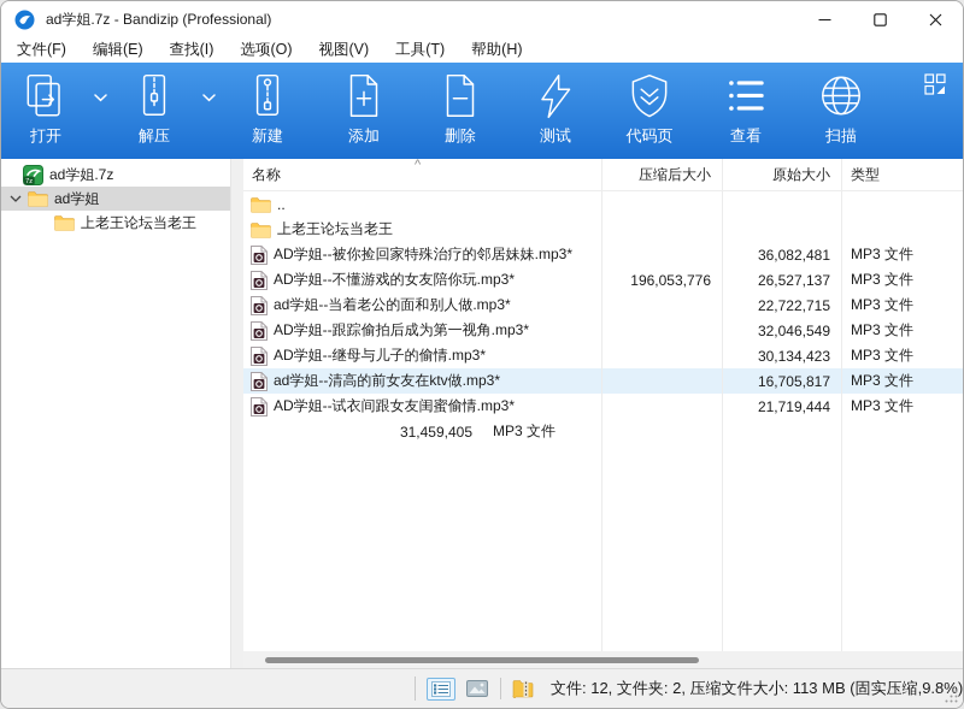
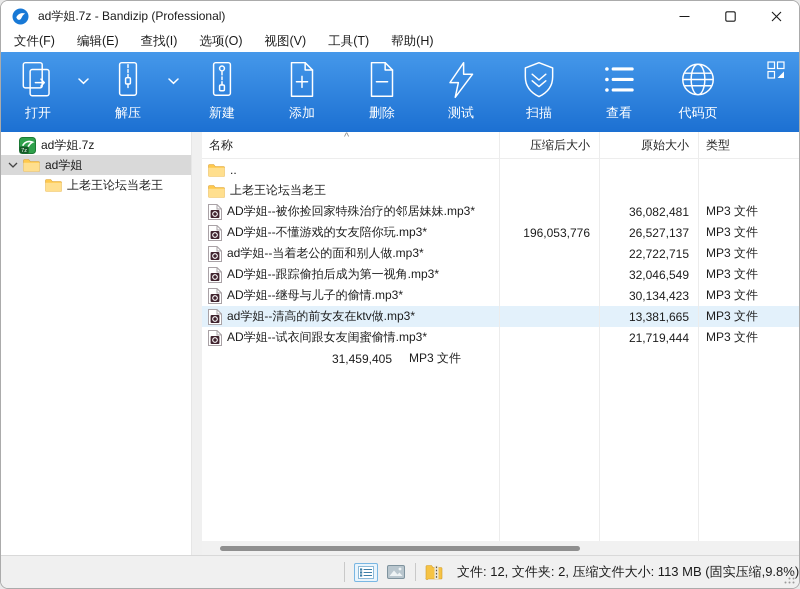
  ad学姐.7z - Bandizip (Professional)
  文件(F)
  编辑(E)
  查找(I)
  选项(O)
  视图(V)
  工具(T)
  帮助(H)
  打开
  解压
  新建
  添加
  删除
  测试
- 代码页
+ 扫描
  查看
- 扫描
+ 代码页
  ad学姐.7z
  ad学姐
  上老王论坛当老王
  ^
  名称
  压缩后大小
  原始大小
  类型
  ..
  上老王论坛当老王
  AD学姐--被你捡回家特殊治疗的邻居妹妹.mp3*
  36,082,481
  MP3 文件
  AD学姐--不懂游戏的女友陪你玩.mp3*
  196,053,776
  26,527,137
  MP3 文件
  ad学姐--当着老公的面和别人做.mp3*
  22,722,715
  MP3 文件
  AD学姐--跟踪偷拍后成为第一视角.mp3*
  32,046,549
  MP3 文件
  AD学姐--继母与儿子的偷情.mp3*
  30,134,423
  MP3 文件
  ad学姐--清高的前女友在ktv做.mp3*
- 16,705,817
+ 13,381,665
  MP3 文件
  AD学姐--试衣间跟女友闺蜜偷情.mp3*
  21,719,444
  MP3 文件
  31,459,405
  MP3 文件
  文件: 12, 文件夹: 2, 压缩文件大小: 113 MB (固实压缩,9.8%)
